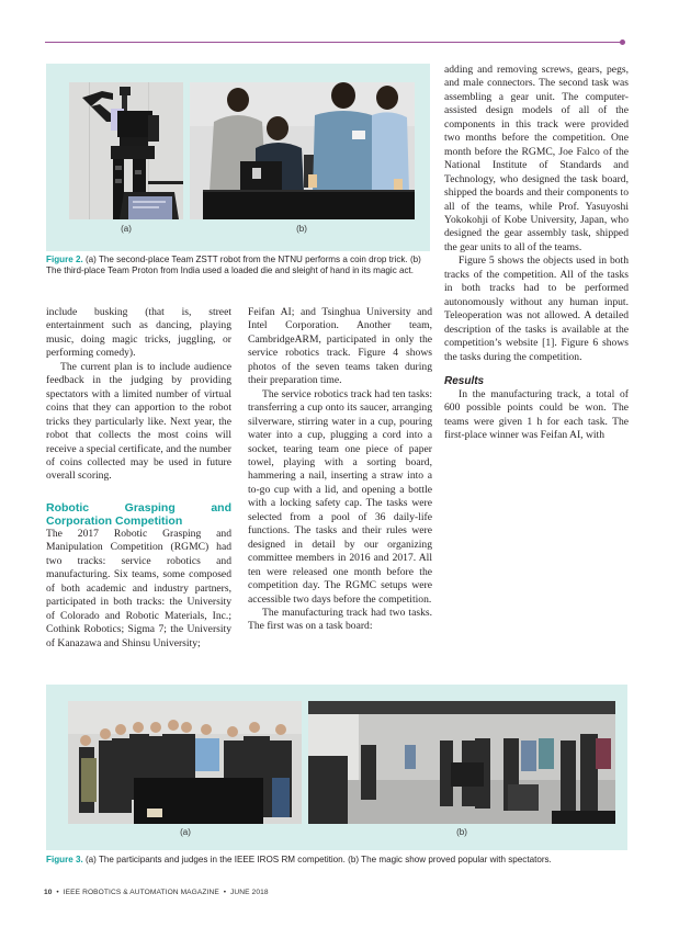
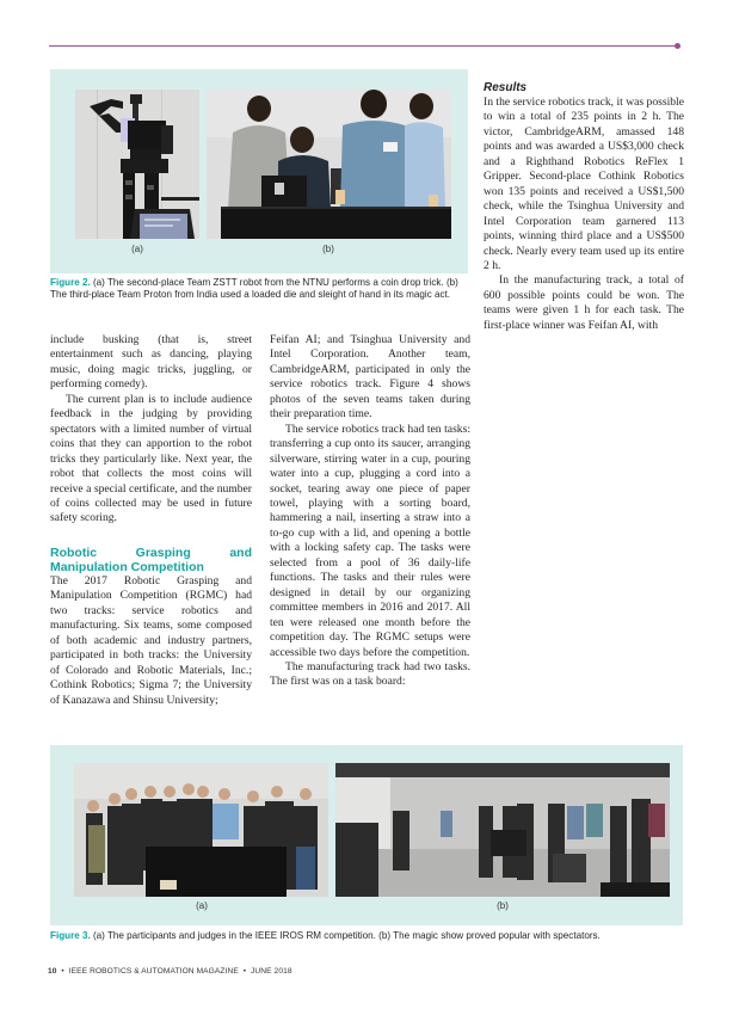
  (a)
  (b)
  Figure 2. (a) The second-place Team ZSTT robot from the NTNU performs a coin drop trick. (b) The third-place Team Proton from India used a loaded die and sleight of hand in its magic act.
  include busking (that is, street entertainment such as dancing, playing music, doing magic tricks, juggling, or performing comedy).
- The current plan is to include audience feedback in the judging by providing spectators with a limited number of virtual coins that they can apportion to the robot tricks they particularly like. Next year, the robot that collects the most coins will receive a special certificate, and the number of coins collected may be used in future overall scoring.
+ The current plan is to include audience feedback in the judging by providing spectators with a limited number of virtual coins that they can apportion to the robot tricks they particularly like. Next year, the robot that collects the most coins will receive a special certificate, and the number of coins collected may be used in future safety scoring.
- Robotic Grasping and Corporation Competition
+ Robotic Grasping and Manipulation Competition
  The 2017 Robotic Grasping and Manipulation Competition (RGMC) had two tracks: service robotics and manufacturing. Six teams, some composed of both academic and industry partners, participated in both tracks: the University of Colorado and Robotic Materials, Inc.; Cothink Robotics; Sigma 7; the University of Kanazawa and Shinsu University;
  Feifan AI; and Tsinghua University and Intel Corporation. Another team, CambridgeARM, participated in only the service robotics track. Figure 4 shows photos of the seven teams taken during their preparation time.
- The service robotics track had ten tasks: transferring a cup onto its saucer, arranging silverware, stirring water in a cup, pouring water into a cup, plugging a cord into a socket, tearing team one piece of paper towel, playing with a sorting board, hammering a nail, inserting a straw into a to-go cup with a lid, and opening a bottle with a locking safety cap. The tasks were selected from a pool of 36 daily-life functions. The tasks and their rules were designed in detail by our organizing committee members in 2016 and 2017. All ten were released one month before the competition day. The RGMC setups were accessible two days before the competition.
+ The service robotics track had ten tasks: transferring a cup onto its saucer, arranging silverware, stirring water in a cup, pouring water into a cup, plugging a cord into a socket, tearing away one piece of paper towel, playing with a sorting board, hammering a nail, inserting a straw into a to-go cup with a lid, and opening a bottle with a locking safety cap. The tasks were selected from a pool of 36 daily-life functions. The tasks and their rules were designed in detail by our organizing committee members in 2016 and 2017. All ten were released one month before the competition day. The RGMC setups were accessible two days before the competition.
  The manufacturing track had two tasks. The first was on a task board:
- adding and removing screws, gears, pegs, and male connectors. The second task was assembling a gear unit. The computer-assisted design models of all of the components in this track were provided two months before the competition. One month before the RGMC, Joe Falco of the National Institute of Standards and Technology, who designed the task board, shipped the boards and their components to all of the teams, while Prof. Yasuyoshi Yokokohji of Kobe University, Japan, who designed the gear assembly task, shipped the gear units to all of the teams.
- Figure 5 shows the objects used in both tracks of the competition. All of the tasks in both tracks had to be performed autonomously without any human input. Teleoperation was not allowed. A detailed description of the tasks is available at the competition’s website [1]. Figure 6 shows the tasks during the competition.
  Results
+ In the service robotics track, it was possible to win a total of 235 points in 2 h. The victor, CambridgeARM, amassed 148 points and was awarded a US$3,000 check and a Righthand Robotics ReFlex 1 Gripper. Second-place Cothink Robotics won 135 points and received a US$1,500 check, while the Tsinghua University and Intel Corporation team garnered 113 points, winning third place and a US$500 check. Nearly every team used up its entire 2 h.
  In the manufacturing track, a total of 600 possible points could be won. The teams were given 1 h for each task. The first-place winner was Feifan AI, with
  (a)
  (b)
  Figure 3. (a) The participants and judges in the IEEE IROS RM competition. (b) The magic show proved popular with spectators.
